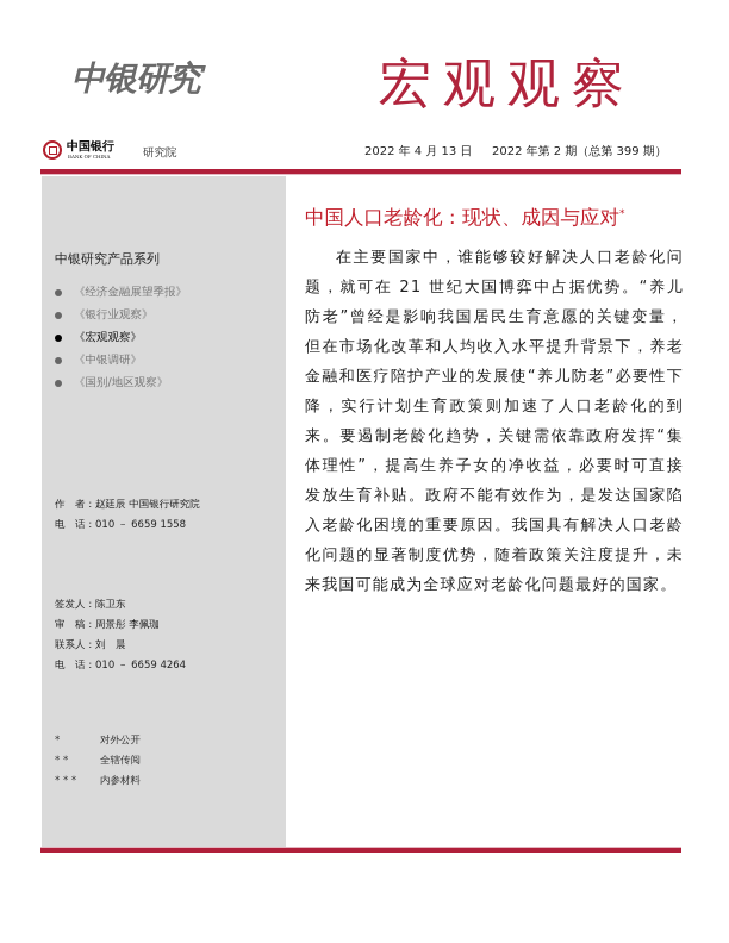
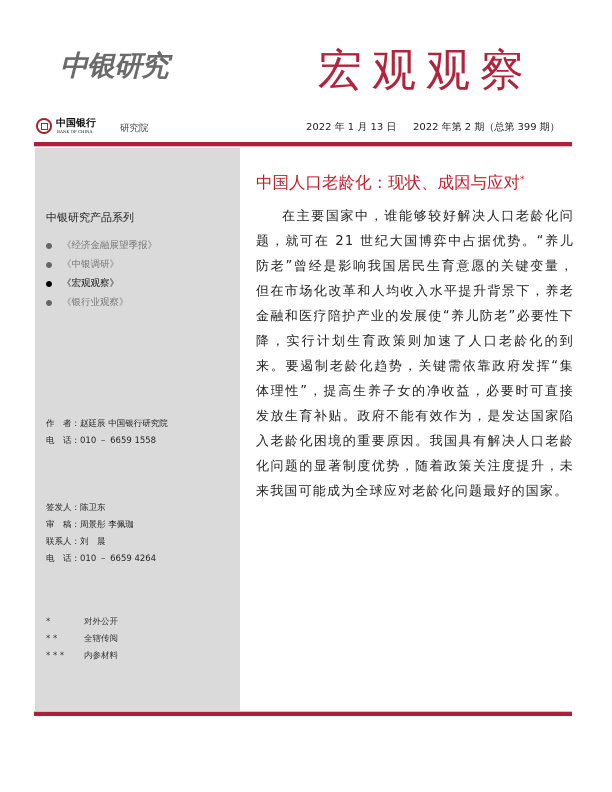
  中银研究
  宏观观察
  中国银行
  研究院
- 2022 年 4 月 13 日
+ 2022 年 1 月 13 日
  2022 年第 2 期（总第 399 期）
  中银研究产品系列
  《经济金融展望季报》
- 《银行业观察》
+ 《中银调研》
  《宏观观察》
- 《中银调研》
+ 《银行业观察》
- 《国别/地区观察》
  作 者：赵廷辰 中国银行研究院
  电 话：010 － 6659 1558
  签发人：陈卫东
  审 稿：周景彤 李佩珈
  联系人：刘 晨
  电 话：010 － 6659 4264
  * 对外公开
  * * 全辖传阅
  * * * 内参材料
  中国人口老龄化：现状、成因与应对*
  在主要国家中，谁能够较好解决人口老龄化问题，就可在 21 世纪大国博弈中占据优势。“养儿防老”曾经是影响我国居民生育意愿的关键变量，但在市场化改革和人均收入水平提升背景下，养老金融和医疗陪护产业的发展使“养儿防老”必要性下降，实行计划生育政策则加速了人口老龄化的到来。要遏制老龄化趋势，关键需依靠政府发挥“集体理性”，提高生养子女的净收益，必要时可直接发放生育补贴。政府不能有效作为，是发达国家陷入老龄化困境的重要原因。我国具有解决人口老龄化问题的显著制度优势，随着政策关注度提升，未来我国可能成为全球应对老龄化问题最好的国家。
